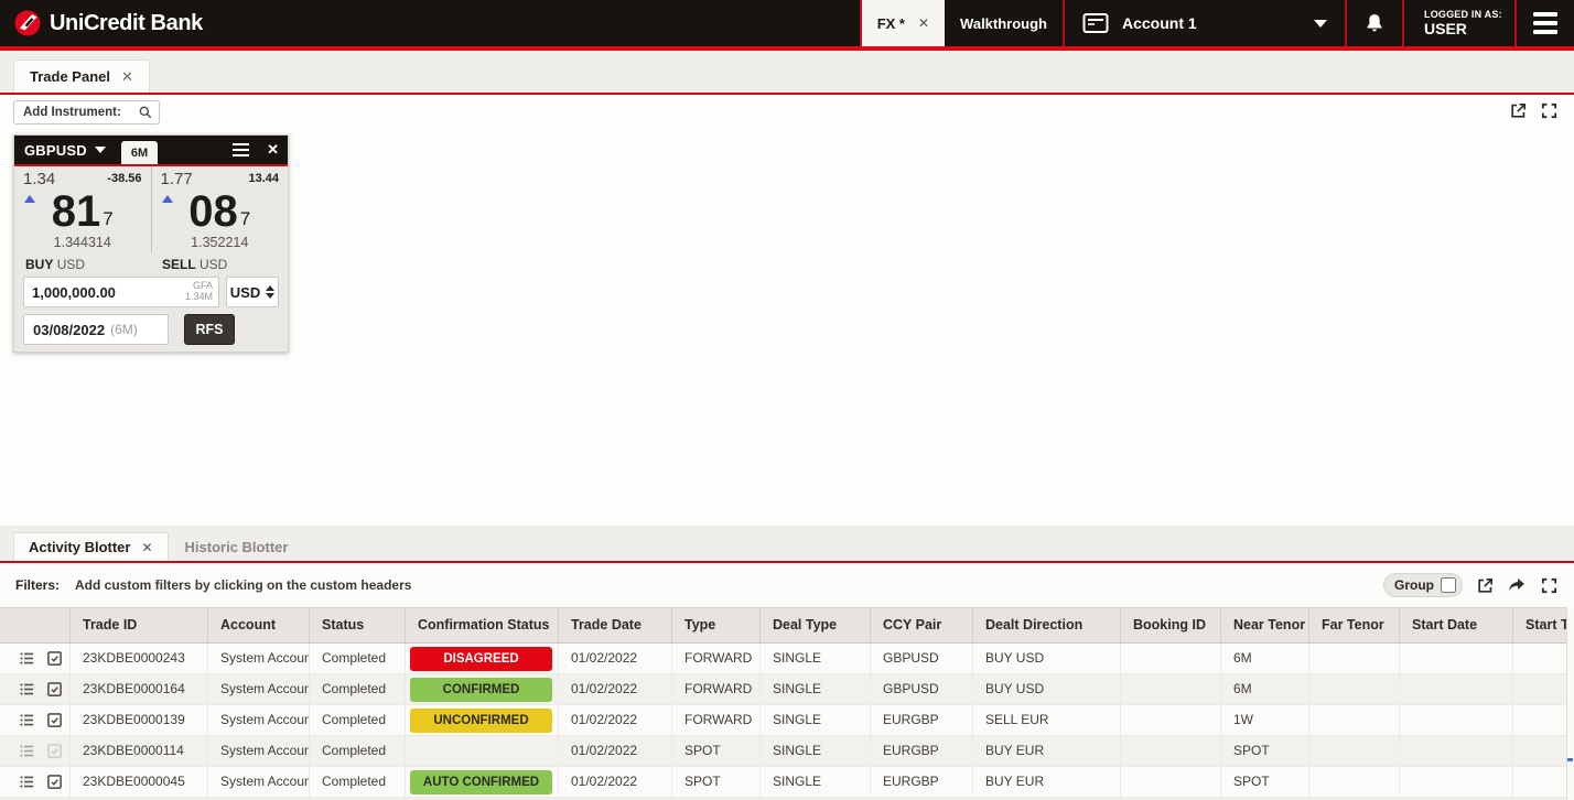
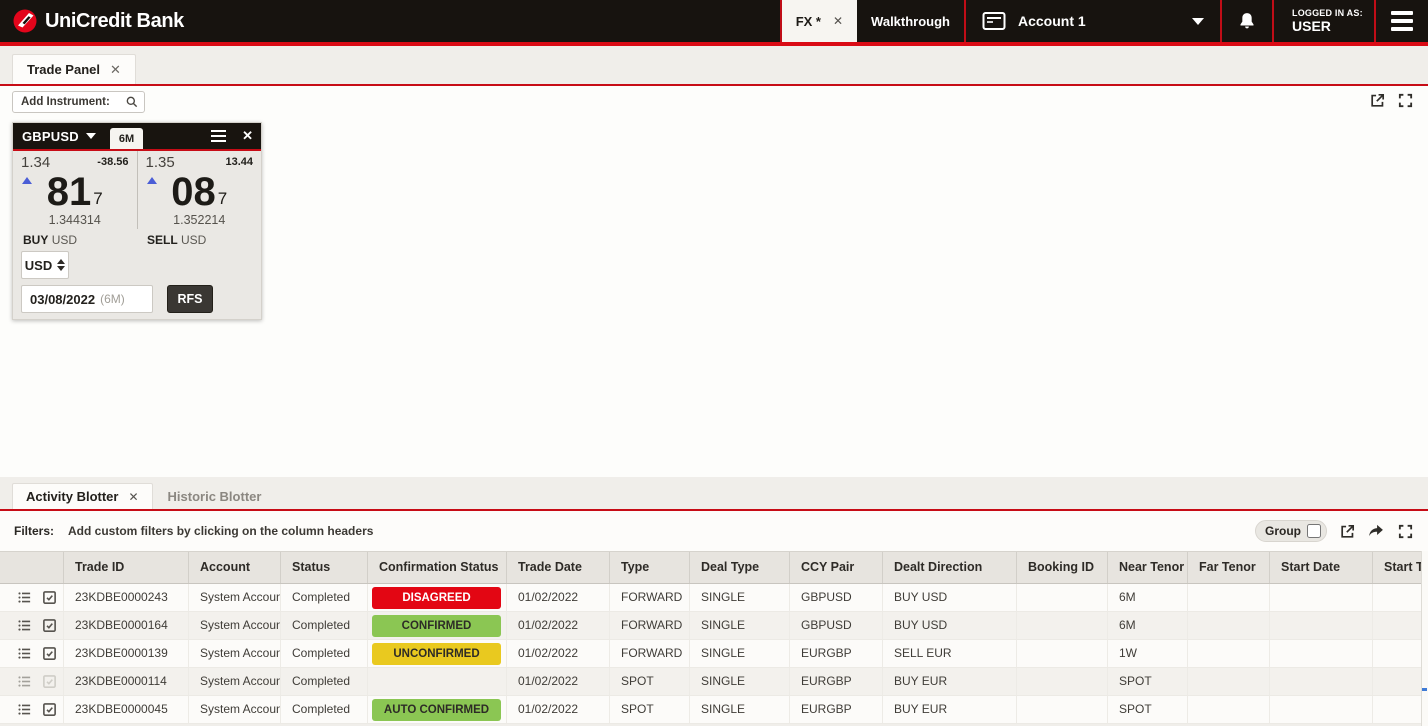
  UniCredit Bank
  FX *
  ✕
  Walkthrough
  Account 1
  LOGGED IN AS:
  USER
  Trade Panel
  ✕
  Add Instrument:
  GBPUSD
  6M
  ✕
  1.34
  -38.56
  81
  7
  1.344314
- 1.77
+ 1.35
  13.44
  08
  7
  1.352214
  BUY USD
  SELL USD
- 1,000,000.00
- GFA
- 1.34M
  USD
  03/08/2022
  (6M)
  RFS
  Activity Blotter
  ✕
  Historic Blotter
  Filters:
- Add custom filters by clicking on the custom headers
+ Add custom filters by clicking on the column headers
  Group
  Trade ID
  Account
  Status
  Confirmation Status
  Trade Date
  Type
  Deal Type
  CCY Pair
  Dealt Direction
  Booking ID
  Near Tenor
  Far Tenor
  Start Date
  Start T
  23KDBE0000243
  System Accoun
  Completed
  DISAGREED
  01/02/2022
  FORWARD
  SINGLE
  GBPUSD
  BUY USD
  6M
  23KDBE0000164
  System Accoun
  Completed
  CONFIRMED
  01/02/2022
  FORWARD
  SINGLE
  GBPUSD
  BUY USD
  6M
  23KDBE0000139
  System Accoun
  Completed
  UNCONFIRMED
  01/02/2022
  FORWARD
  SINGLE
  EURGBP
  SELL EUR
  1W
  23KDBE0000114
  System Accoun
  Completed
  01/02/2022
  SPOT
  SINGLE
  EURGBP
  BUY EUR
  SPOT
  23KDBE0000045
  System Accoun
  Completed
  AUTO CONFIRMED
  01/02/2022
  SPOT
  SINGLE
  EURGBP
  BUY EUR
  SPOT
